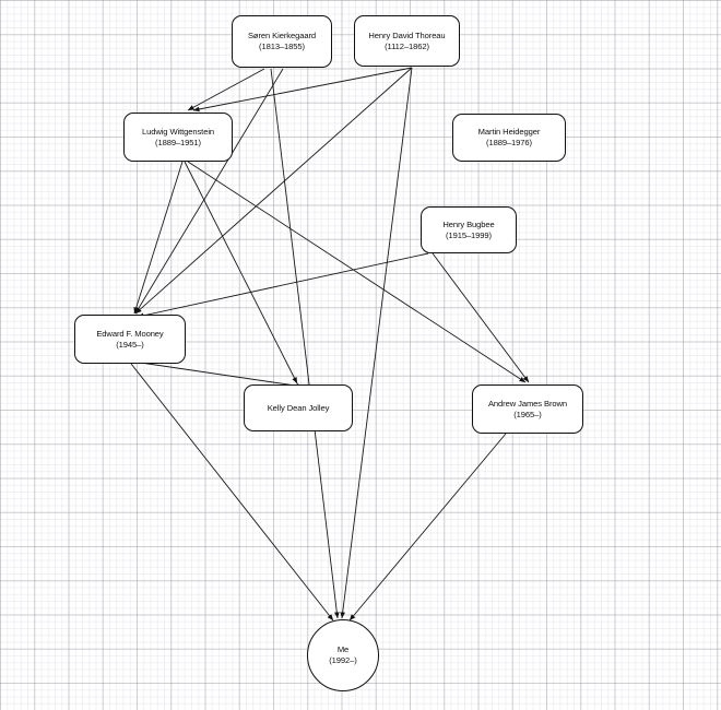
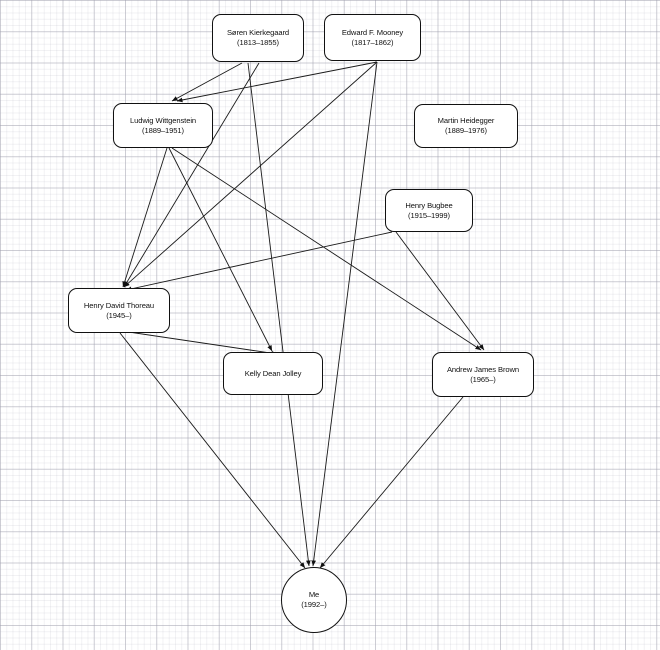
  Søren Kierkegaard
  (1813–1855)
- Henry David Thoreau
+ Edward F. Mooney
- (1112–1862)
+ (1817–1862)
  Ludwig Wittgenstein
  (1889–1951)
  Martin Heidegger
  (1889–1976)
  Henry Bugbee
  (1915–1999)
- Edward F. Mooney
+ Henry David Thoreau
  (1945–)
  Kelly Dean Jolley
  Andrew James Brown
  (1965–)
  Me
  (1992–)
